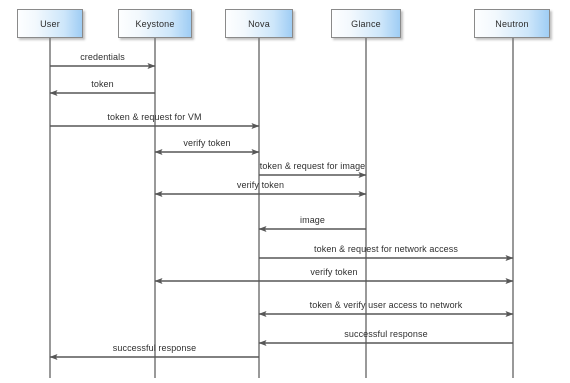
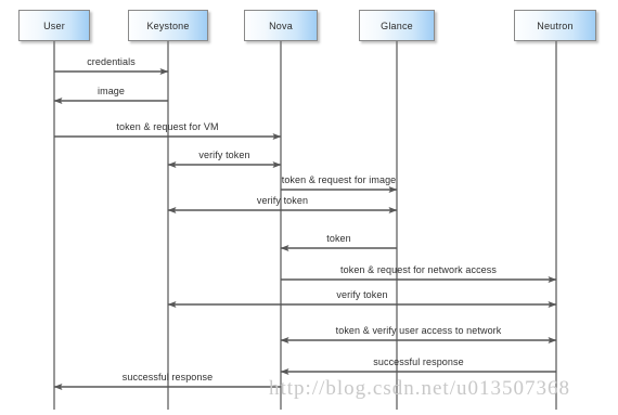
  User
  Keystone
  Nova
  Glance
  Neutron
  credentials
- token
+ image
  token & request for VM
  verify token
  token & request for image
  verify token
- image
+ token
  token & request for network access
  verify token
  token & verify user access to network
  successful response
  successful response
+ http://blog.csdn.net/u013507368
